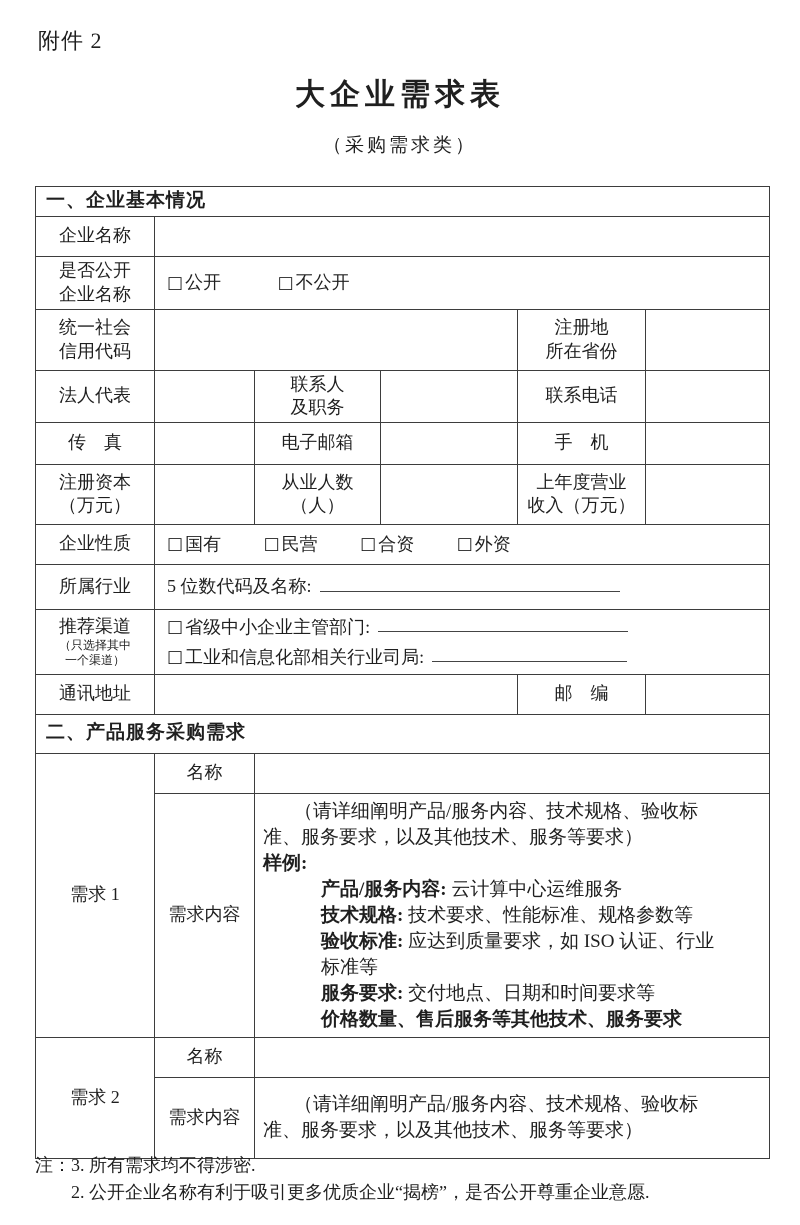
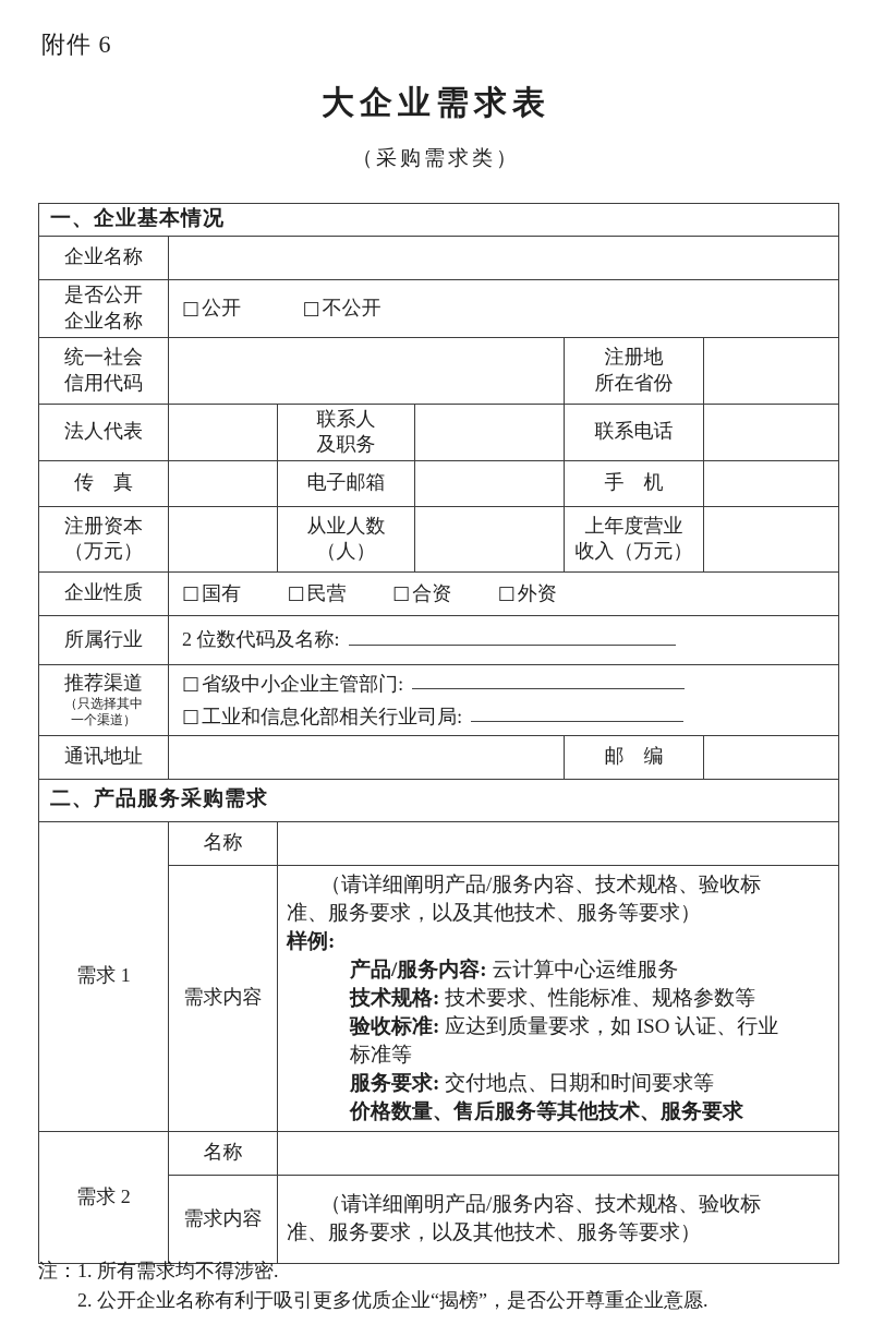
- 附件 2
+ 附件 6
  大企业需求表
  （采购需求类）
  一、企业基本情况
  企业名称
  是否公开 企业名称	□公开 □不公开
  统一社会 信用代码		注册地 所在省份
  法人代表		联系人 及职务		联系电话
  传 真		电子邮箱		手 机
  注册资本 （万元）		从业人数 （人）		上年度营业 收入（万元）
  企业性质	□国有 □民营 □合资 □外资
- 所属行业	5 位数代码及名称:
+ 所属行业	2 位数代码及名称:
  推荐渠道 （只选择其中 一个渠道）	□省级中小企业主管部门: □工业和信息化部相关行业司局:
  通讯地址		邮 编
  二、产品服务采购需求
  需求 1	名称
  需求内容	（请详细阐明产品/服务内容、技术规格、验收标 准、服务要求，以及其他技术、服务等要求） 样例: 产品/服务内容: 云计算中心运维服务 技术规格: 技术要求、性能标准、规格参数等 验收标准: 应达到质量要求，如 ISO 认证、行业 标准等 服务要求: 交付地点、日期和时间要求等 价格数量、售后服务等其他技术、服务要求
  需求 2	名称
  需求内容	（请详细阐明产品/服务内容、技术规格、验收标 准、服务要求，以及其他技术、服务等要求）
  注：
- 3. 所有需求均不得涉密.
+ 1. 所有需求均不得涉密.
  2. 公开企业名称有利于吸引更多优质企业“揭榜”，是否公开尊重企业意愿.
